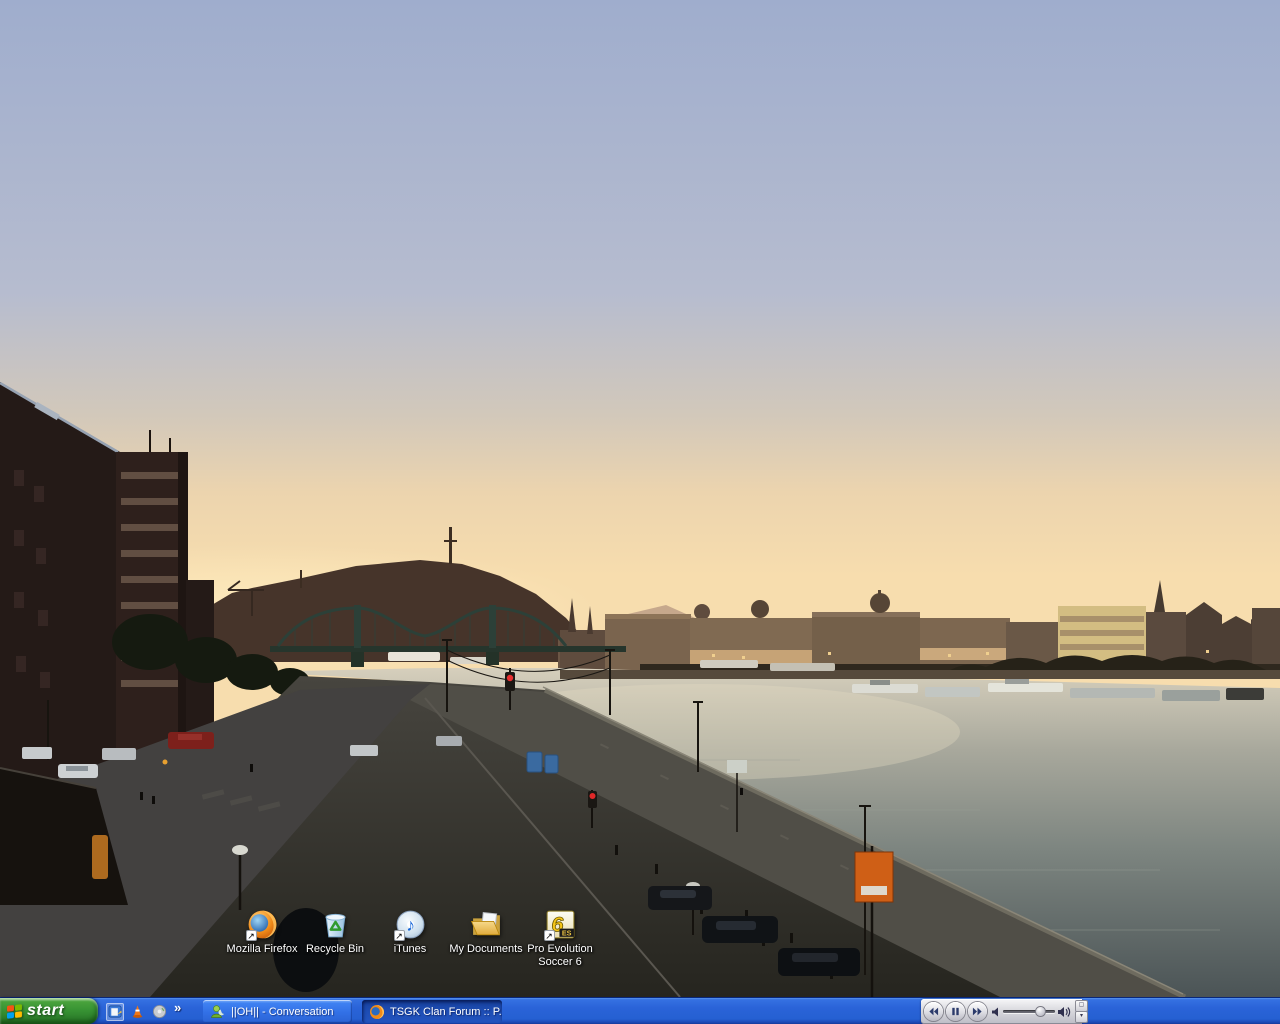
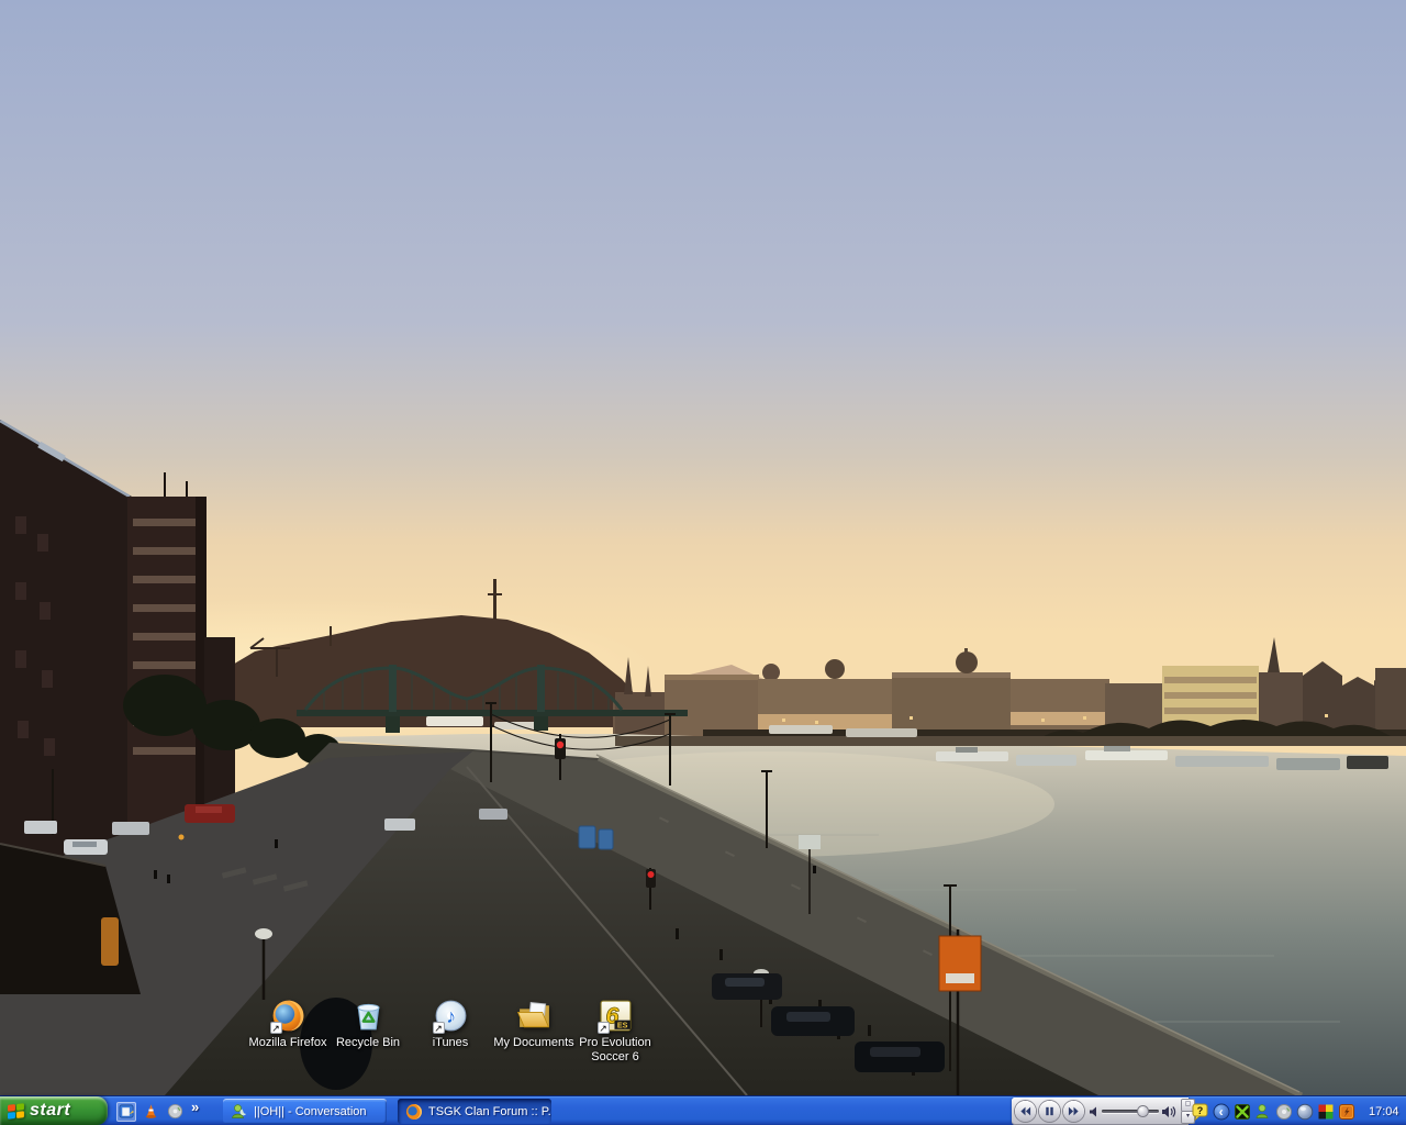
  ↗
  Mozilla Firefox
  Recycle Bin
  ♪
  ↗
  iTunes
  My Documents
  6
  ES
  ↗
  Pro Evolution Soccer 6
  start
  »
  ||OH|| - Conversation
  TSGK Clan Forum :: P.
+ ?
+ ‹
+ 17:04
